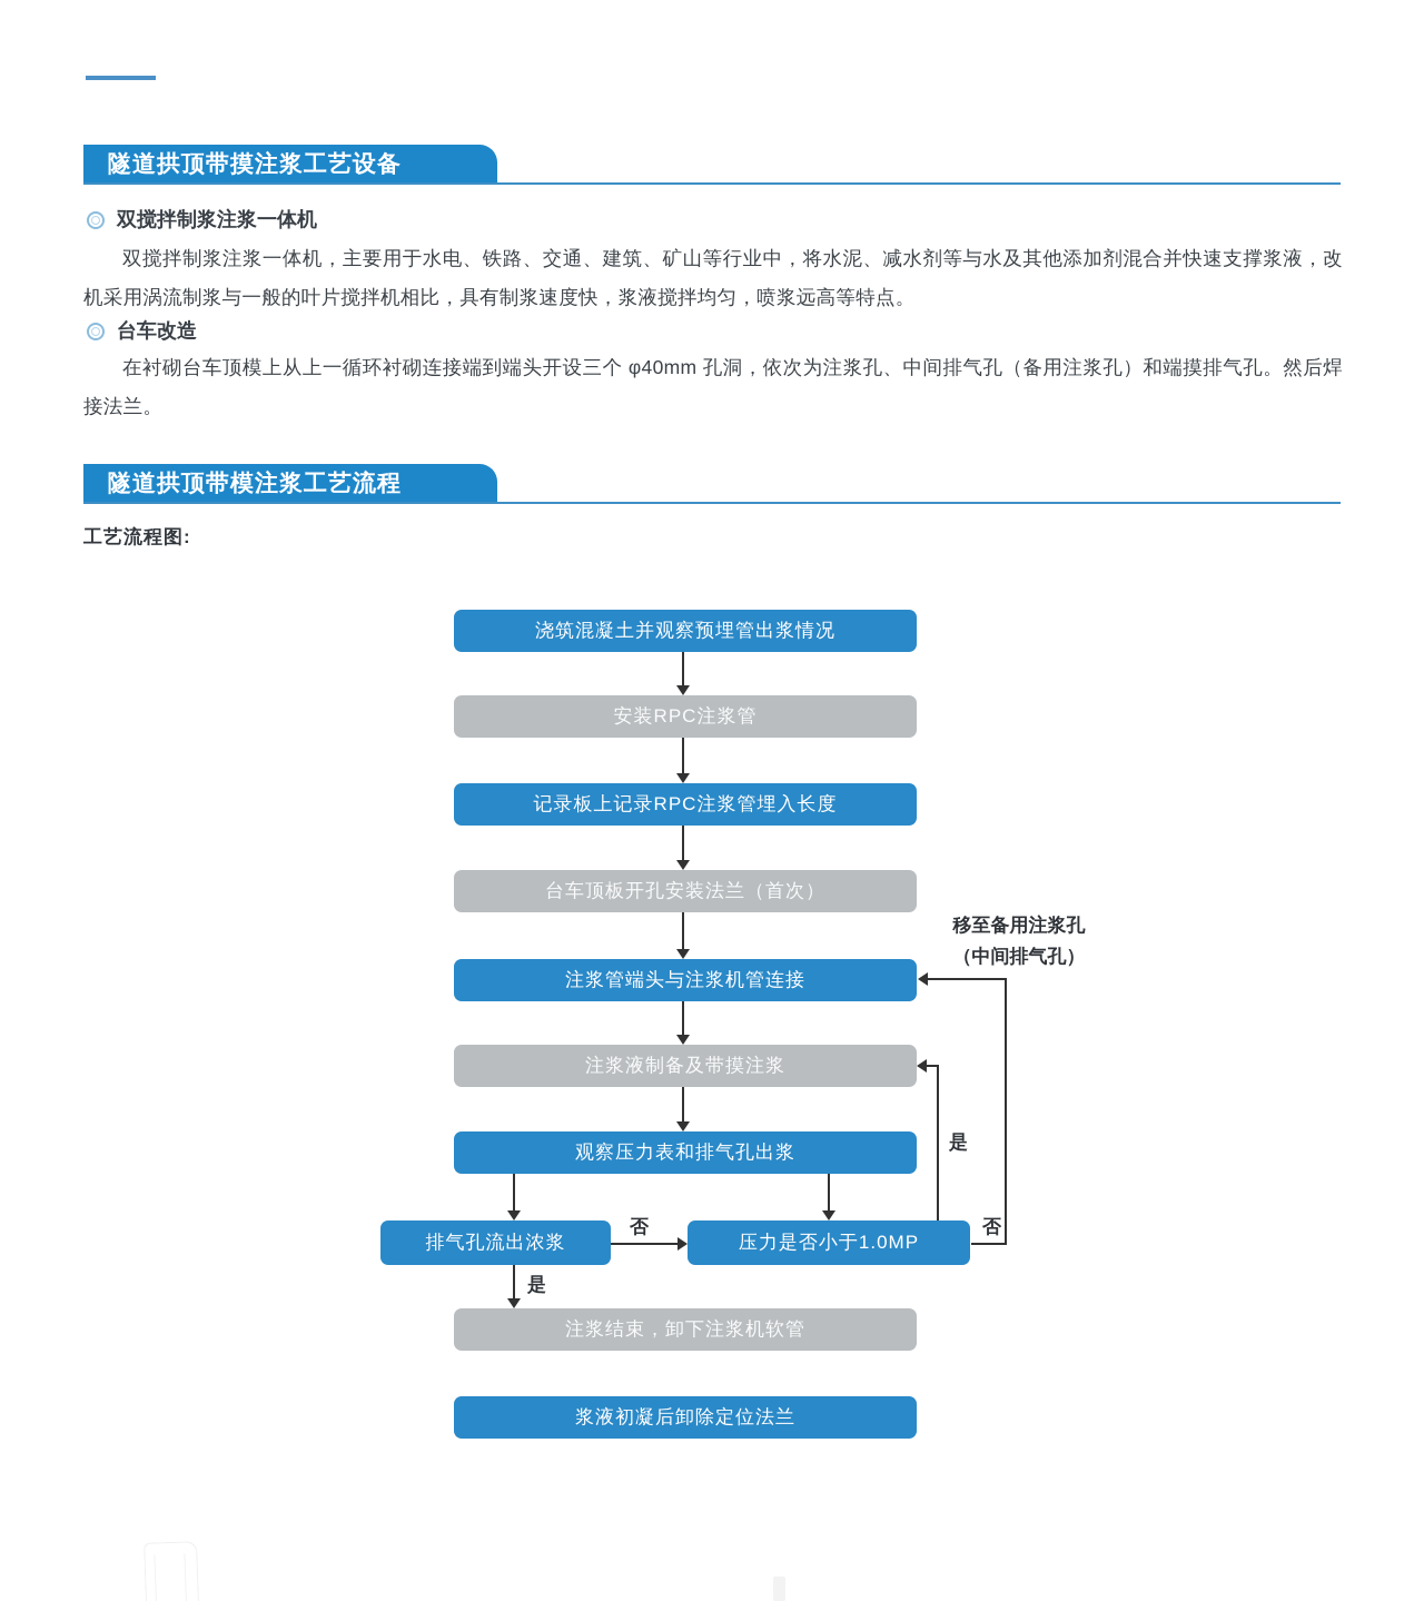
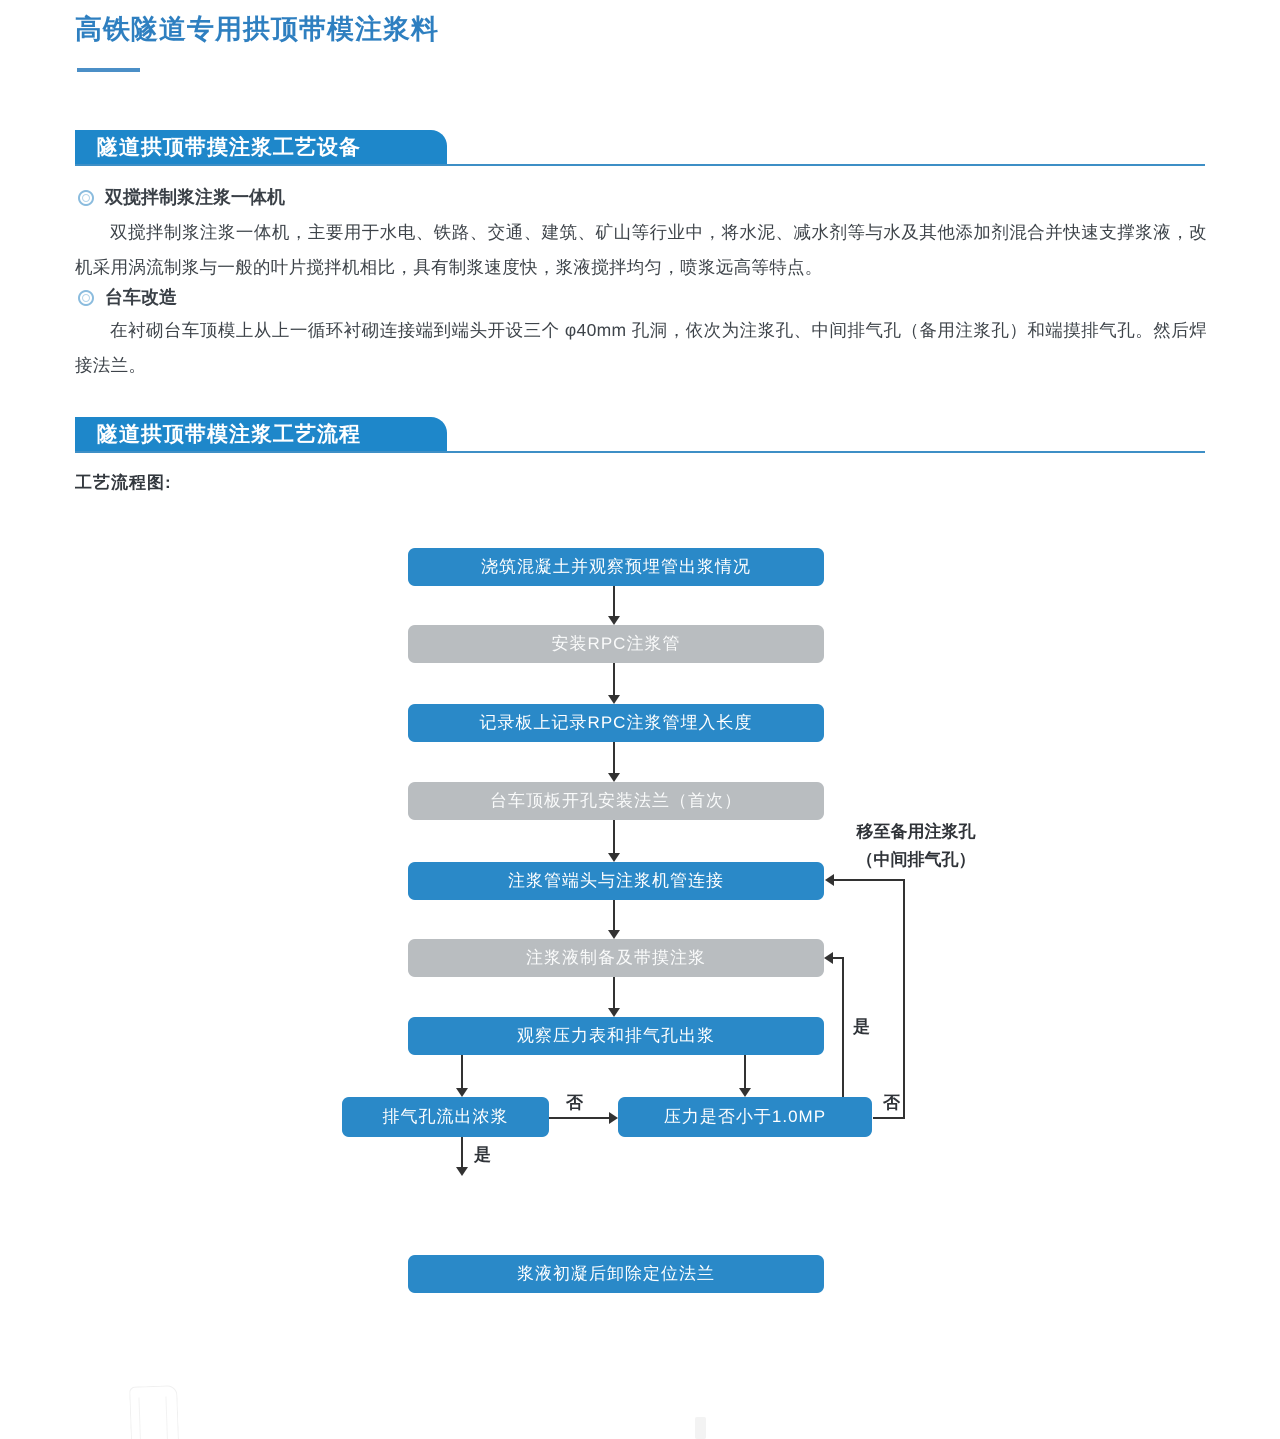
+ 高铁隧道专用拱顶带模注浆料
  隧道拱顶带摸注浆工艺设备
  双搅拌制浆注浆一体机
  双搅拌制浆注浆一体机，主要用于水电、铁路、交通、建筑、矿山等行业中，将水泥、减水剂等与水及其他添加剂混合并快速支撑浆液，改机采用涡流制浆与一般的叶片搅拌机相比，具有制浆速度快，浆液搅拌均匀，喷浆远高等特点。
  台车改造
  在衬砌台车顶模上从上一循环衬砌连接端到端头开设三个 φ40mm 孔洞，依次为注浆孔、中间排气孔（备用注浆孔）和端摸排气孔。然后焊接法兰。
  隧道拱顶带模注浆工艺流程
  工艺流程图:
  浇筑混凝土并观察预埋管出浆情况
  安装RPC注浆管
  记录板上记录RPC注浆管埋入长度
  台车顶板开孔安装法兰（首次）
  注浆管端头与注浆机管连接
  注浆液制备及带摸注浆
  观察压力表和排气孔出浆
  排气孔流出浓浆
  压力是否小于1.0MP
- 注浆结束，卸下注浆机软管
  浆液初凝后卸除定位法兰
  否
  是
  是
  否
  移至备用注浆孔
  （中间排气孔）
